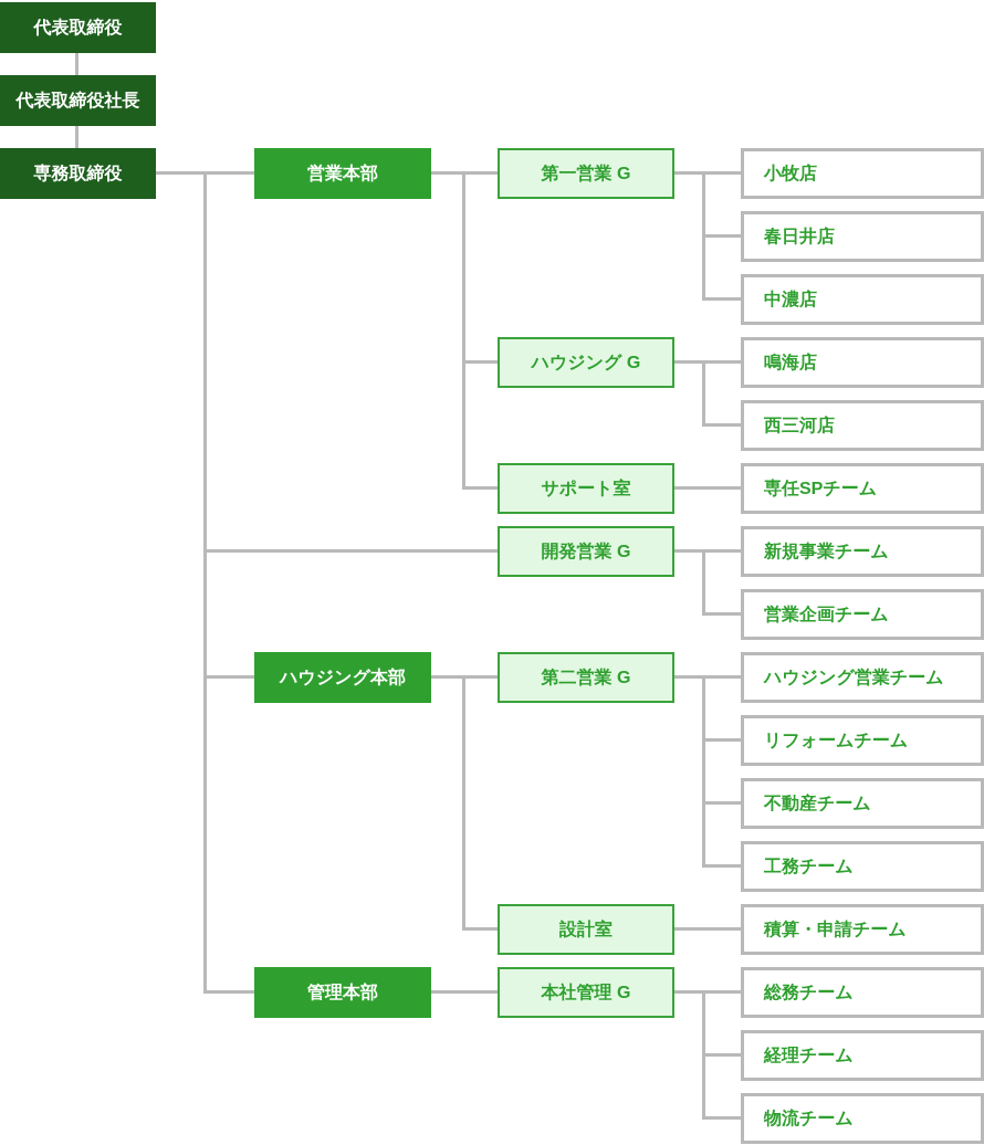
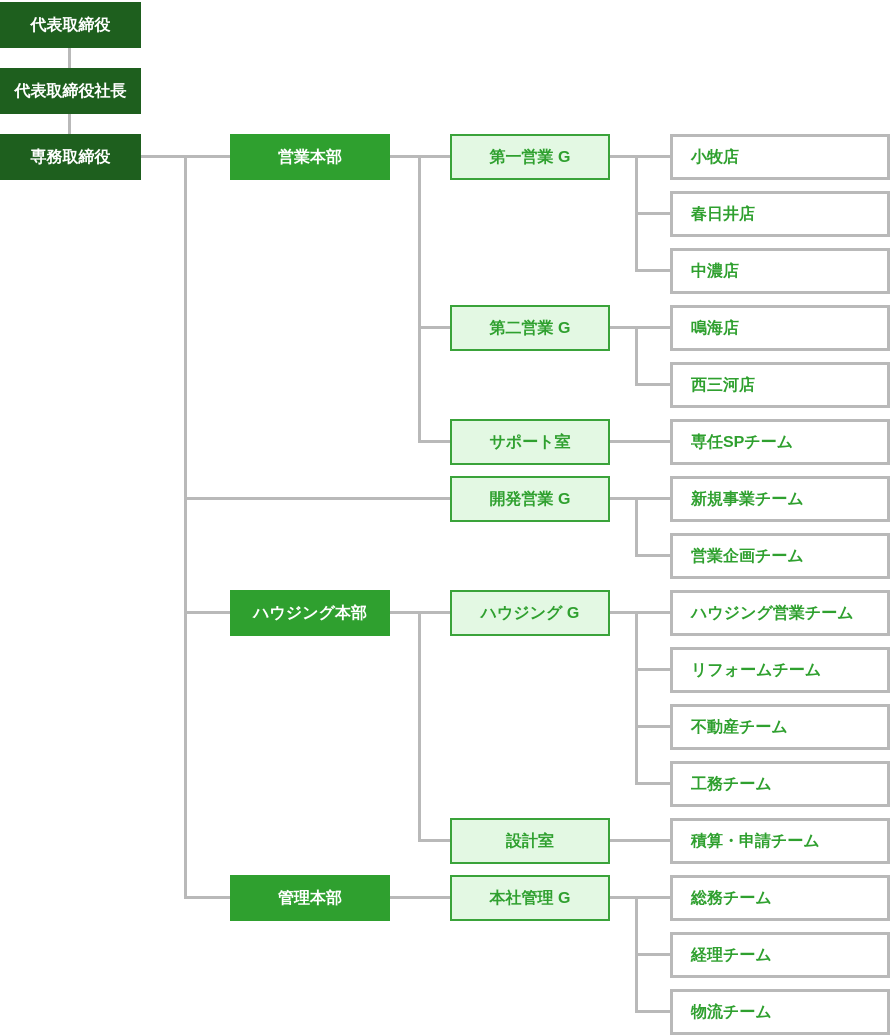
  代表取締役
  代表取締役社長
  専務取締役
  営業本部
  ハウジング本部
  管理本部
  第一営業 G
- ハウジング G
+ 第二営業 G
  サポート室
  開発営業 G
- 第二営業 G
+ ハウジング G
  設計室
  本社管理 G
  小牧店
  春日井店
  中濃店
  鳴海店
  西三河店
  専任SPチーム
  新規事業チーム
  営業企画チーム
  ハウジング営業チーム
  リフォームチーム
  不動産チーム
  工務チーム
  積算・申請チーム
  総務チーム
  経理チーム
  物流チーム
